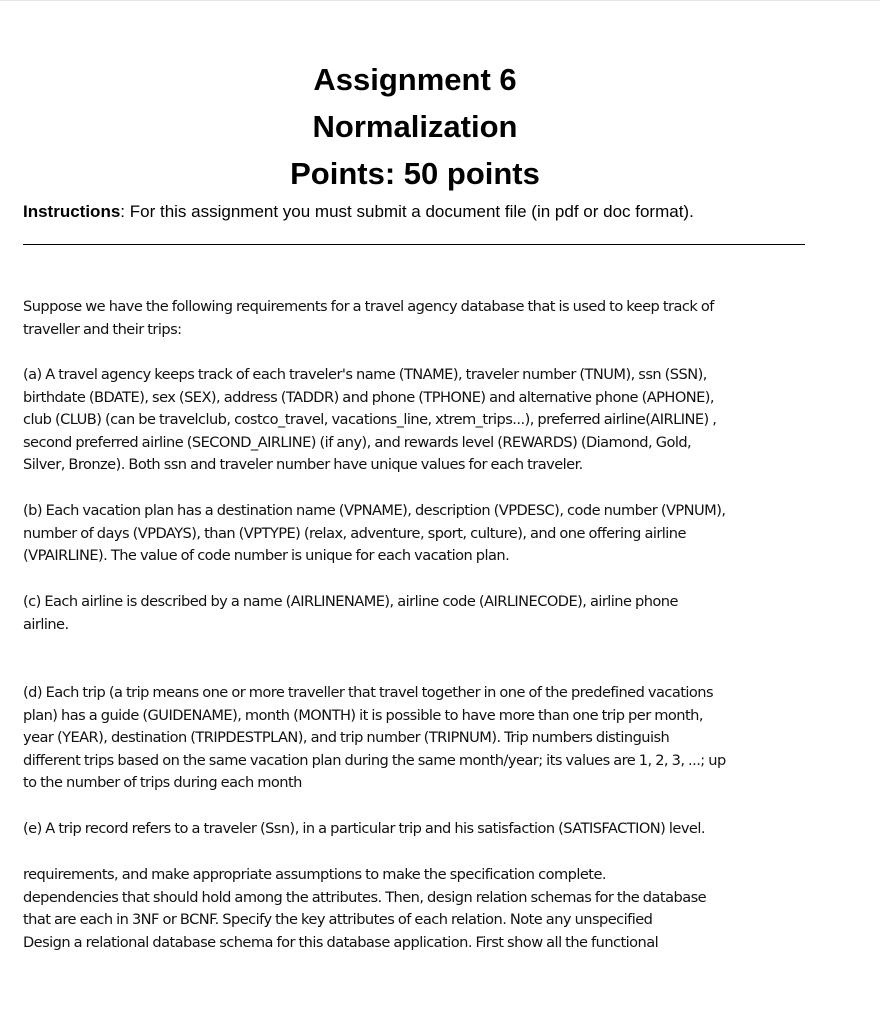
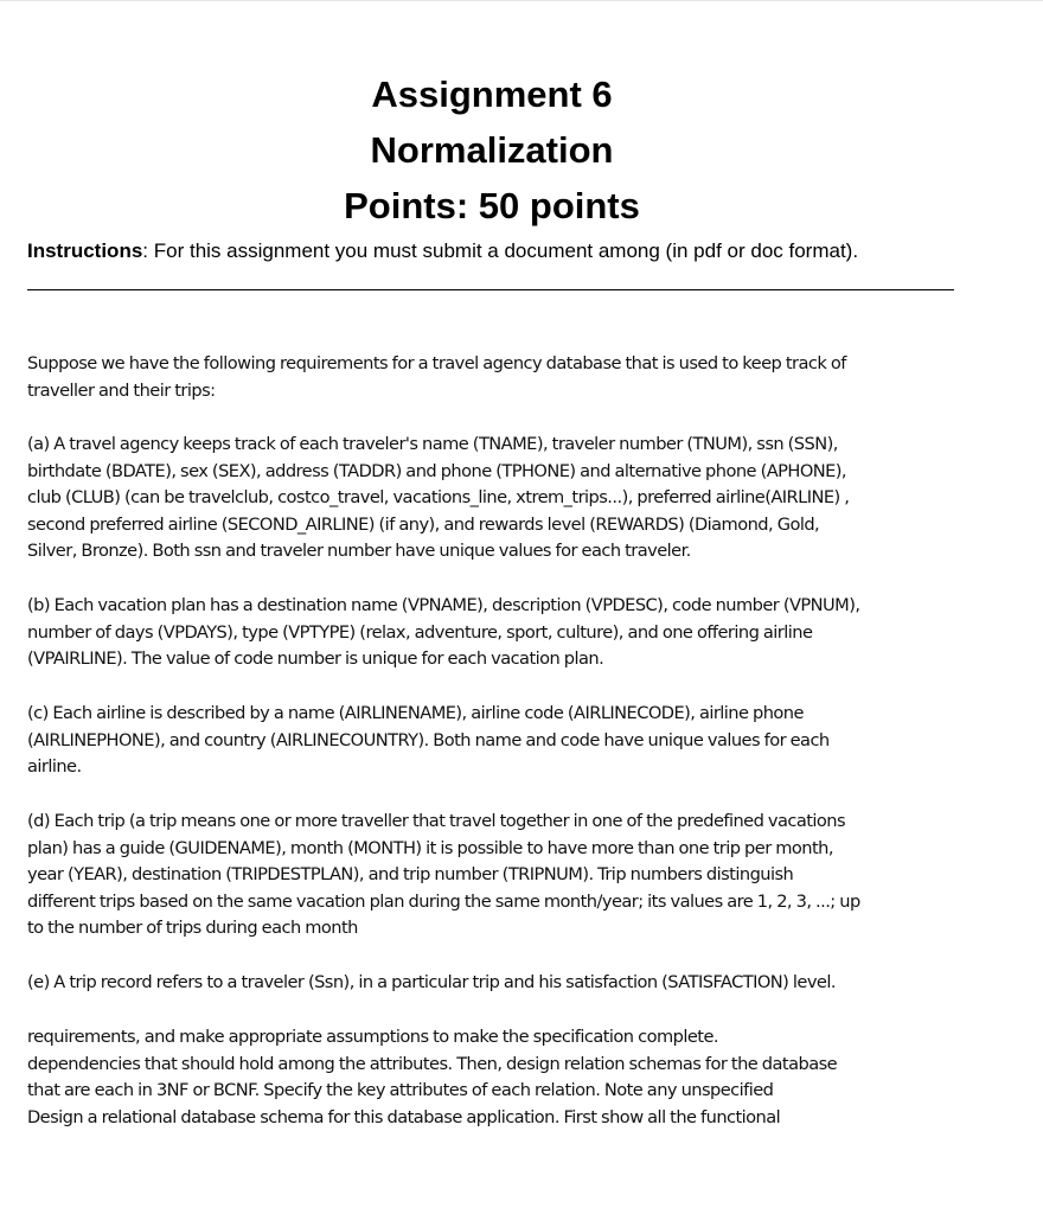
  Assignment 6
  Normalization
  Points: 50 points
- Instructions: For this assignment you must submit a document file (in pdf or doc format).
+ Instructions: For this assignment you must submit a document among (in pdf or doc format).
  Suppose we have the following requirements for a travel agency database that is used to keep track of
  traveller and their trips:
  (a) A travel agency keeps track of each traveler's name (TNAME), traveler number (TNUM), ssn (SSN),
  birthdate (BDATE), sex (SEX), address (TADDR) and phone (TPHONE) and alternative phone (APHONE),
  club (CLUB) (can be travelclub, costco_travel, vacations_line, xtrem_trips...), preferred airline(AIRLINE) ,
  second preferred airline (SECOND_AIRLINE) (if any), and rewards level (REWARDS) (Diamond, Gold,
  Silver, Bronze). Both ssn and traveler number have unique values for each traveler.
  (b) Each vacation plan has a destination name (VPNAME), description (VPDESC), code number (VPNUM),
- number of days (VPDAYS), than (VPTYPE) (relax, adventure, sport, culture), and one offering airline
+ number of days (VPDAYS), type (VPTYPE) (relax, adventure, sport, culture), and one offering airline
  (VPAIRLINE). The value of code number is unique for each vacation plan.
  (c) Each airline is described by a name (AIRLINENAME), airline code (AIRLINECODE), airline phone
+ (AIRLINEPHONE), and country (AIRLINECOUNTRY). Both name and code have unique values for each
  airline.
  (d) Each trip (a trip means one or more traveller that travel together in one of the predefined vacations
  plan) has a guide (GUIDENAME), month (MONTH) it is possible to have more than one trip per month,
  year (YEAR), destination (TRIPDESTPLAN), and trip number (TRIPNUM). Trip numbers distinguish
  different trips based on the same vacation plan during the same month/year; its values are 1, 2, 3, ...; up
  to the number of trips during each month
  (e) A trip record refers to a traveler (Ssn), in a particular trip and his satisfaction (SATISFACTION) level.
  requirements, and make appropriate assumptions to make the specification complete.
  dependencies that should hold among the attributes. Then, design relation schemas for the database
  that are each in 3NF or BCNF. Specify the key attributes of each relation. Note any unspecified
  Design a relational database schema for this database application. First show all the functional
